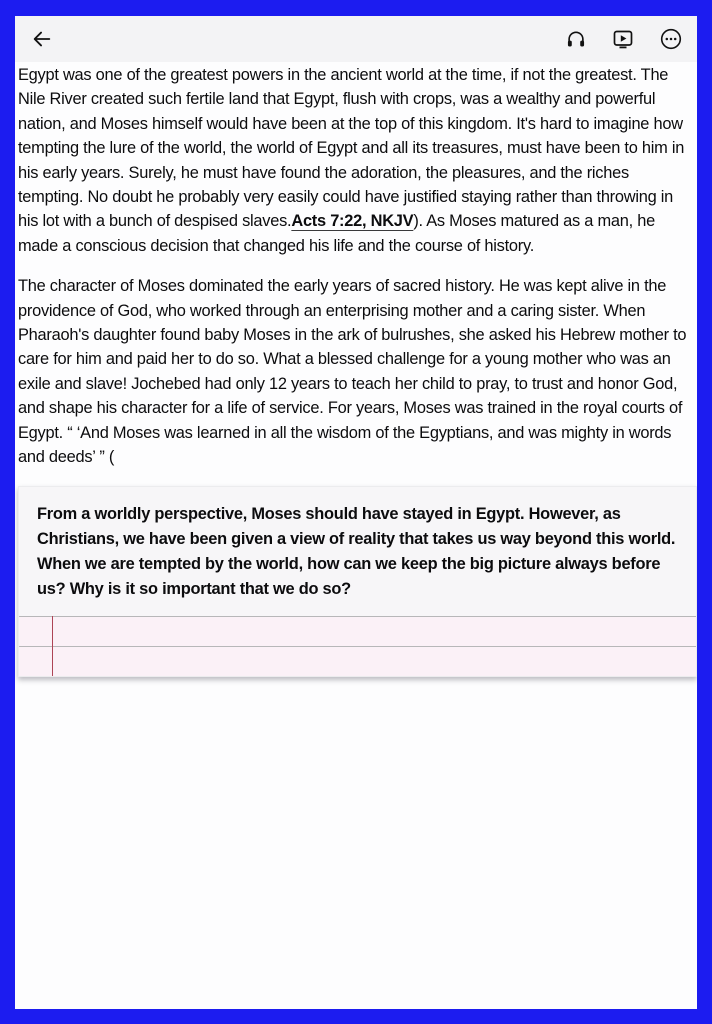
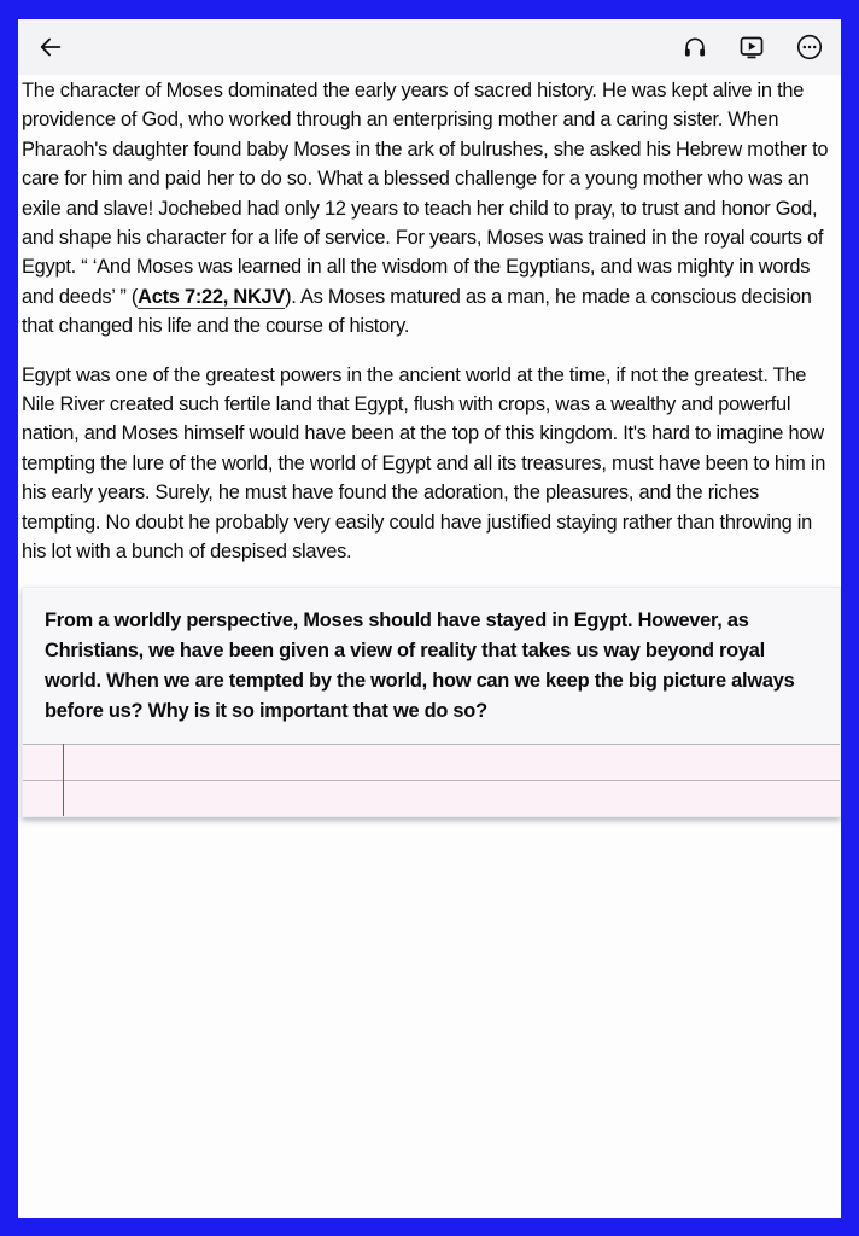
- Egypt was one of the greatest powers in the ancient world at the time, if not the greatest. The Nile River created such fertile land that Egypt, flush with crops, was a wealthy and powerful nation, and Moses himself would have been at the top of this kingdom. It's hard to imagine how tempting the lure of the world, the world of Egypt and all its treasures, must have been to him in his early years. Surely, he must have found the adoration, the pleasures, and the riches tempting. No doubt he probably very easily could have justified staying rather than throwing in his lot with a bunch of despised slaves.Acts 7:22, NKJV). As Moses matured as a man, he made a conscious decision that changed his life and the course of history.
+ The character of Moses dominated the early years of sacred history. He was kept alive in the providence of God, who worked through an enterprising mother and a caring sister. When Pharaoh's daughter found baby Moses in the ark of bulrushes, she asked his Hebrew mother to care for him and paid her to do so. What a blessed challenge for a young mother who was an exile and slave! Jochebed had only 12 years to teach her child to pray, to trust and honor God, and shape his character for a life of service. For years, Moses was trained in the royal courts of Egypt. “ ‘And Moses was learned in all the wisdom of the Egyptians, and was mighty in words and deeds’ ” (Acts 7:22, NKJV). As Moses matured as a man, he made a conscious decision that changed his life and the course of history.
- The character of Moses dominated the early years of sacred history. He was kept alive in the providence of God, who worked through an enterprising mother and a caring sister. When Pharaoh's daughter found baby Moses in the ark of bulrushes, she asked his Hebrew mother to care for him and paid her to do so. What a blessed challenge for a young mother who was an exile and slave! Jochebed had only 12 years to teach her child to pray, to trust and honor God, and shape his character for a life of service. For years, Moses was trained in the royal courts of Egypt. “ ‘And Moses was learned in all the wisdom of the Egyptians, and was mighty in words and deeds’ ” (
+ Egypt was one of the greatest powers in the ancient world at the time, if not the greatest. The Nile River created such fertile land that Egypt, flush with crops, was a wealthy and powerful nation, and Moses himself would have been at the top of this kingdom. It's hard to imagine how tempting the lure of the world, the world of Egypt and all its treasures, must have been to him in his early years. Surely, he must have found the adoration, the pleasures, and the riches tempting. No doubt he probably very easily could have justified staying rather than throwing in his lot with a bunch of despised slaves.
- From a worldly perspective, Moses should have stayed in Egypt. However, as Christians, we have been given a view of reality that takes us way beyond this world. When we are tempted by the world, how can we keep the big picture always before us? Why is it so important that we do so?
+ From a worldly perspective, Moses should have stayed in Egypt. However, as Christians, we have been given a view of reality that takes us way beyond royal world. When we are tempted by the world, how can we keep the big picture always before us? Why is it so important that we do so?
